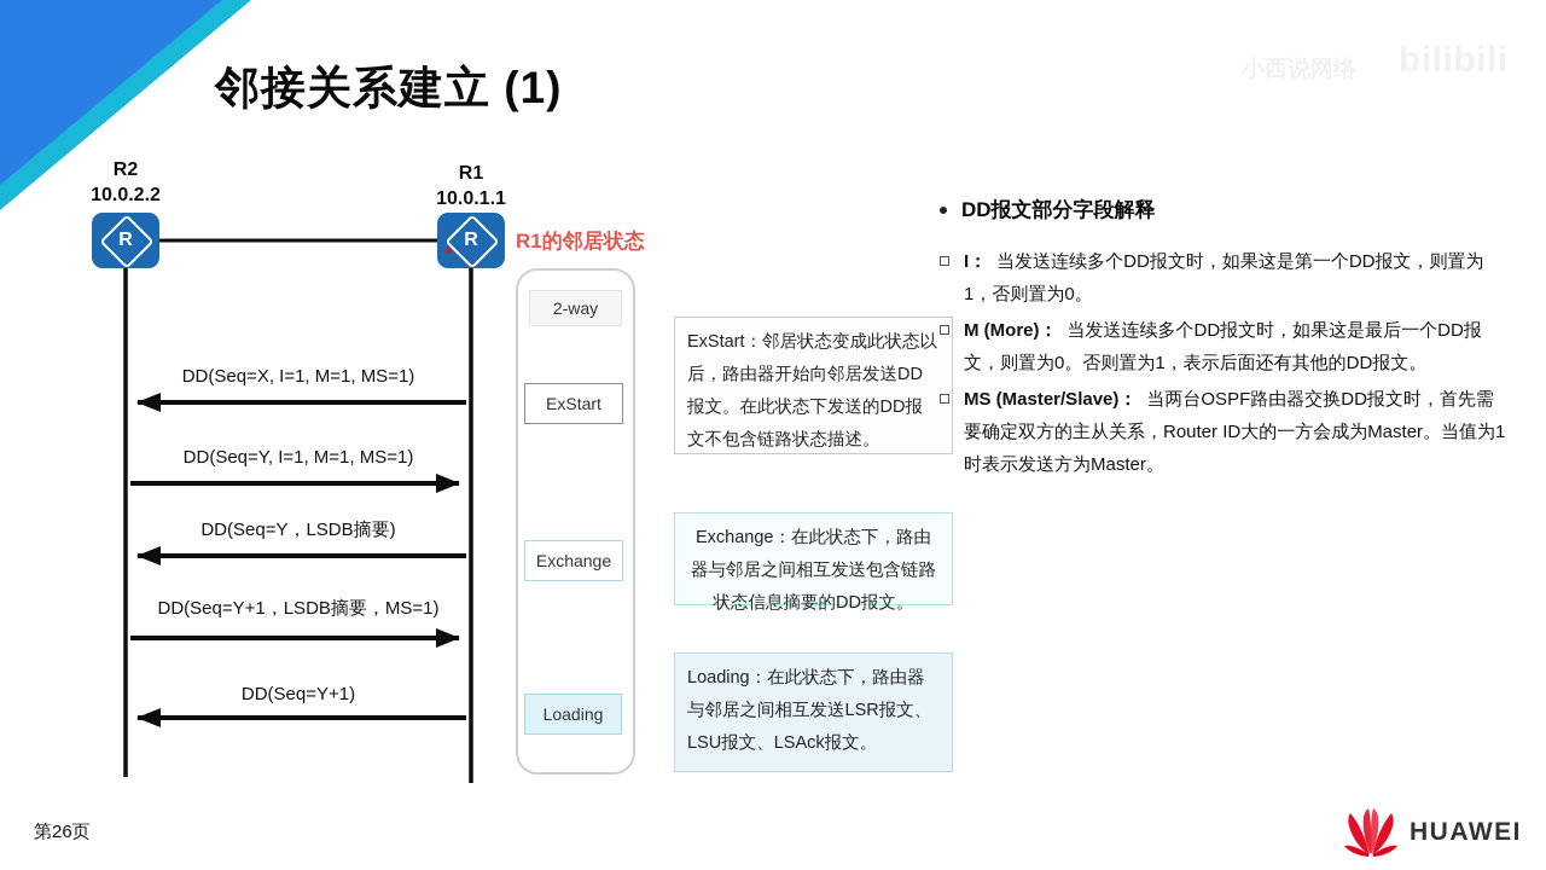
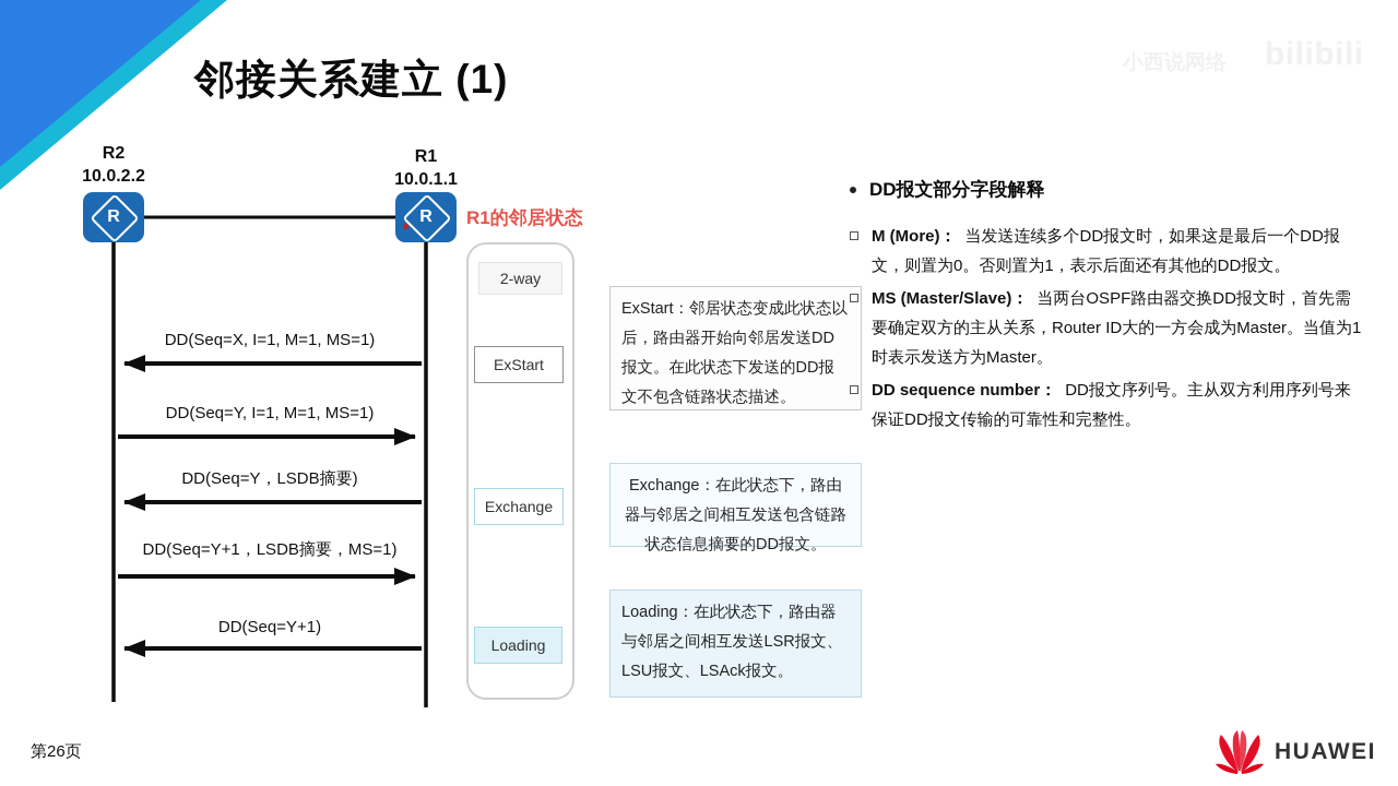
  邻接关系建立 (1)
  R2
  10.0.2.2
  R
  R1
  10.0.1.1
  R
  DD(Seq=X, I=1, M=1, MS=1)
  DD(Seq=Y, I=1, M=1, MS=1)
  DD(Seq=Y，LSDB摘要)
  DD(Seq=Y+1，LSDB摘要，MS=1)
  DD(Seq=Y+1)
  R1的邻居状态
  2-way
  ExStart
  Exchange
  Loading
  ExStart：邻居状态变成此状态以后，路由器开始向邻居发送DD报文。在此状态下发送的DD报文不包含链路状态描述。
  Exchange：在此状态下，路由器与邻居之间相互发送包含链路状态信息摘要的DD报文。
  Loading：在此状态下，路由器与邻居之间相互发送LSR报文、LSU报文、LSAck报文。
  DD报文部分字段解释
- I： 当发送连续多个DD报文时，如果这是第一个DD报文，则置为1，否则置为0。
  M (More)： 当发送连续多个DD报文时，如果这是最后一个DD报文，则置为0。否则置为1，表示后面还有其他的DD报文。
  MS (Master/Slave)： 当两台OSPF路由器交换DD报文时，首先需要确定双方的主从关系，Router ID大的一方会成为Master。当值为1时表示发送方为Master。
+ DD sequence number： DD报文序列号。主从双方利用序列号来保证DD报文传输的可靠性和完整性。
  第26页
  HUAWEI
